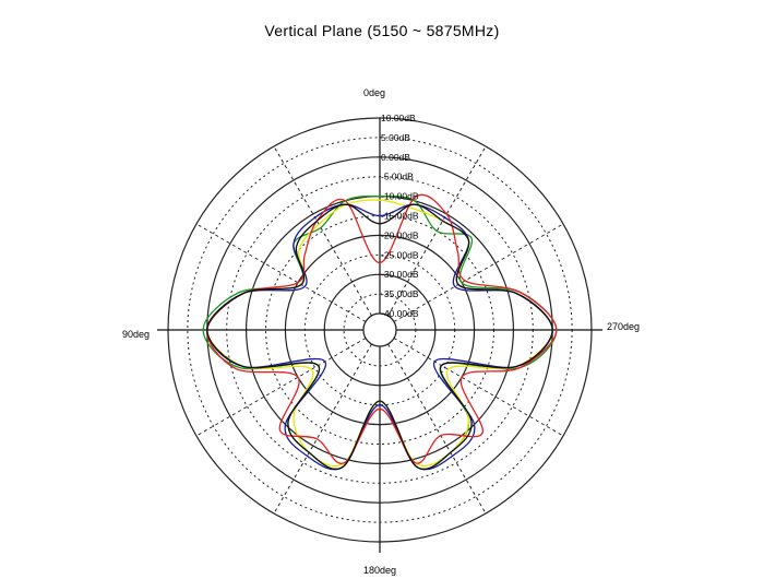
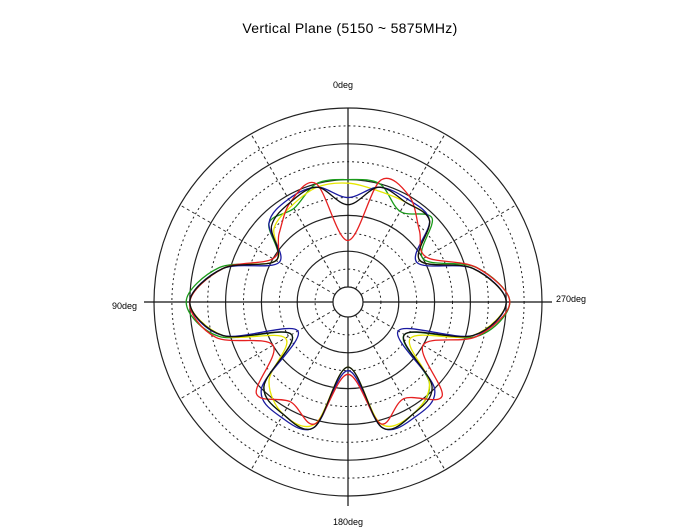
  Vertical Plane (5150 ~ 5875MHz)
  0deg
  90deg
  270deg
  180deg
- 10.00dB
- 5.00dB
- 0.00dB
- -5.00dB
- -10.00dB
- -15.00dB
- -20.00dB
- -25.00dB
- -30.00dB
- -35.00dB
- -40.00dB
